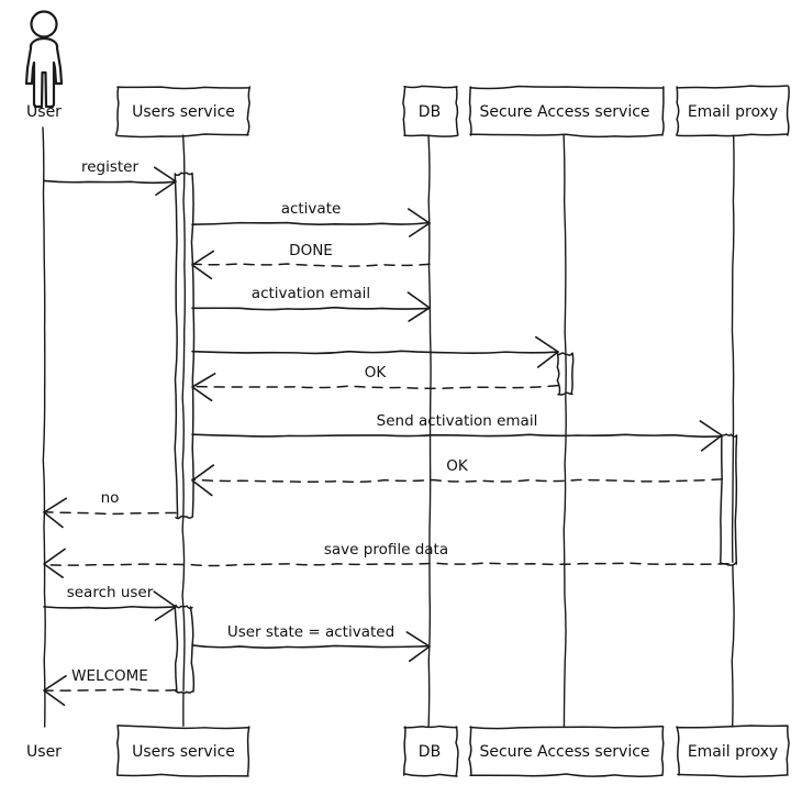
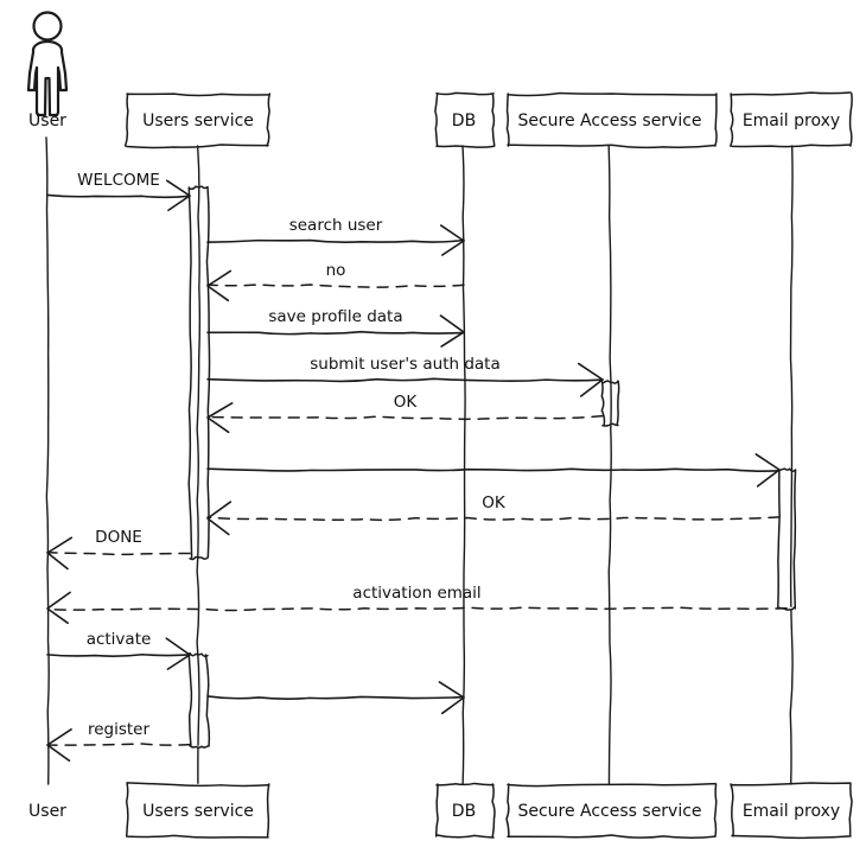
  User
  User
  Users service
  Users service
  DB
  DB
  Secure Access service
  Secure Access service
  Email proxy
  Email proxy
- register
+ WELCOME
- activate
+ search user
- DONE
+ no
- activation email
+ save profile data
+ submit user's auth data
  OK
- Send activation email
  OK
- no
+ DONE
- save profile data
+ activation email
- search user
+ activate
- User state = activated
- WELCOME
+ register
